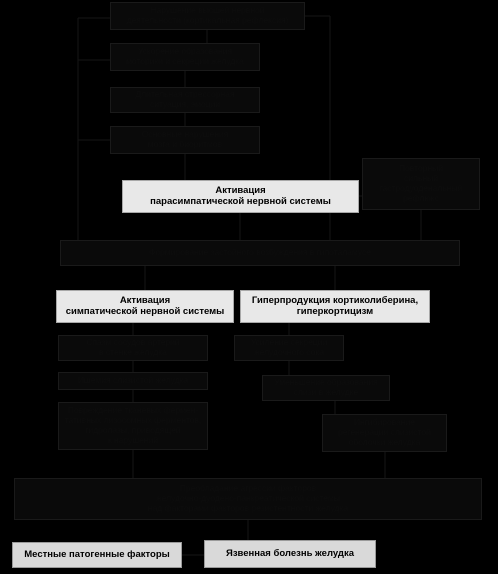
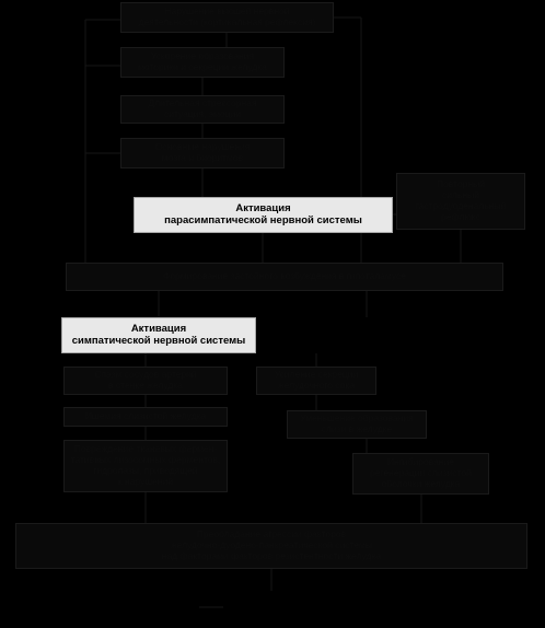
  Активация
  парасимпатической нервной системы
  Активация
  симпатической нервной системы
- Гиперпродукция кортиколиберина,
- гиперкортицизм
- Местные патогенные факторы
- Язвенная болезнь желудка
